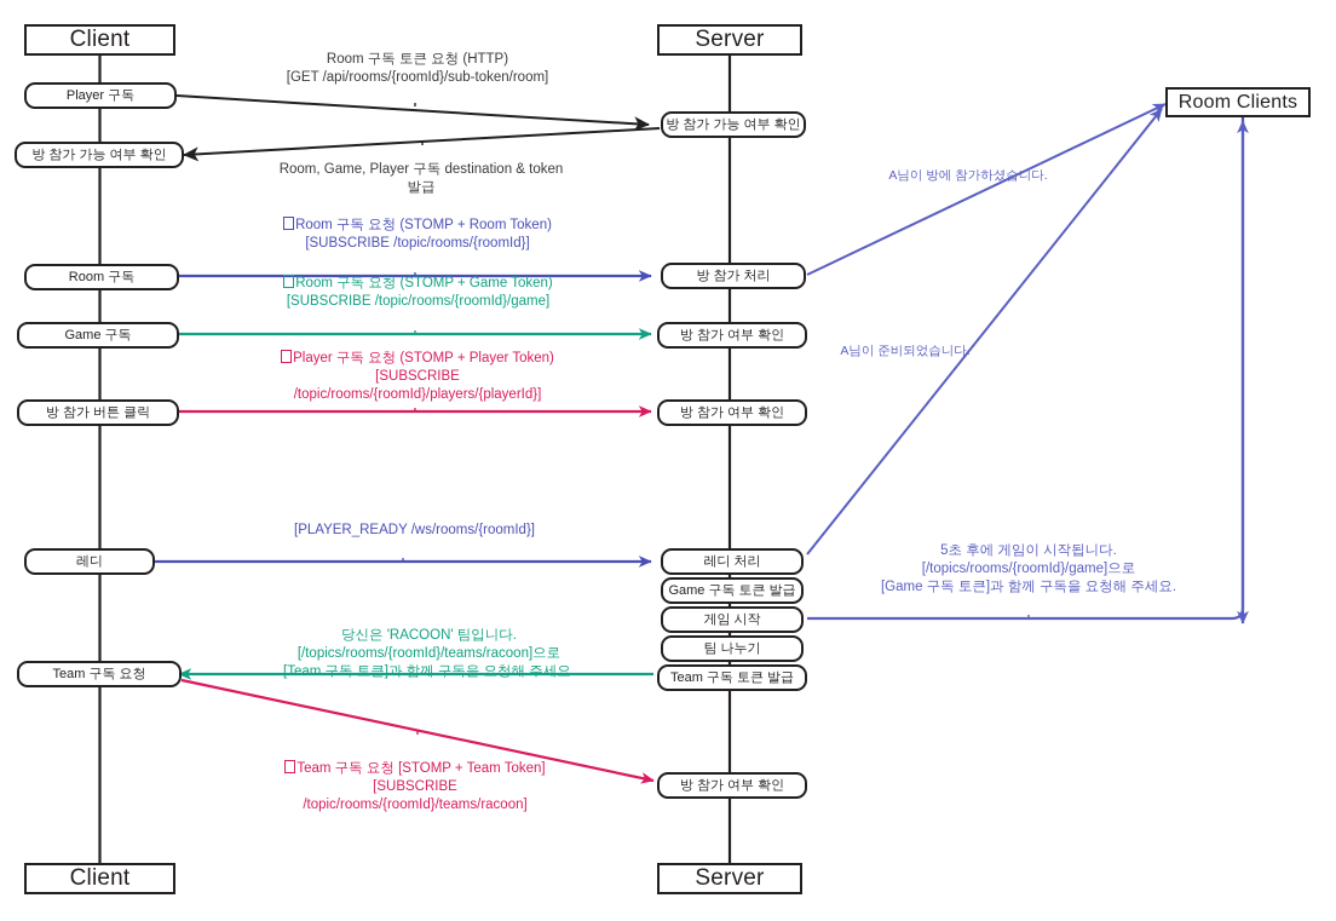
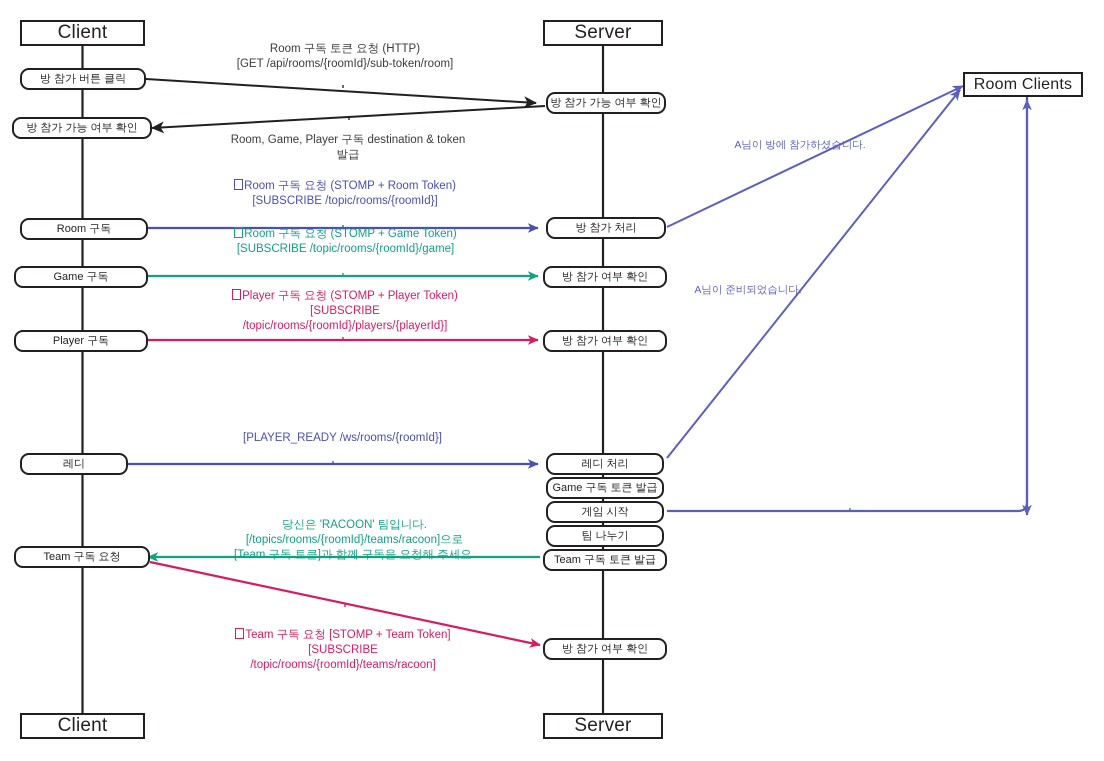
  Client
  Server
  Room Clients
  Client
  Server
- Player 구독
+ 방 참가 버튼 클릭
  방 참가 가능 여부 확인
  Room 구독
  Game 구독
- 방 참가 버튼 클릭
+ Player 구독
  레디
  Team 구독 요청
  방 참가 가능 여부 확인
  방 참가 처리
  방 참가 여부 확인
  방 참가 여부 확인
  레디 처리
  Game 구독 토큰 발급
  게임 시작
  팀 나누기
  Team 구독 토큰 발급
  방 참가 여부 확인
  Room 구독 토큰 요청 (HTTP)
  [GET /api/rooms/{roomId}/sub-token/room]
  Room, Game, Player 구독 destination & token
  발급
  Room 구독 요청 (STOMP + Room Token)
  [SUBSCRIBE /topic/rooms/{roomId}]
  Room 구독 요청 (STOMP + Game Token)
  [SUBSCRIBE /topic/rooms/{roomId}/game]
  Player 구독 요청 (STOMP + Player Token)
  [SUBSCRIBE
  /topic/rooms/{roomId}/players/{playerId}]
  [PLAYER_READY /ws/rooms/{roomId}]
  당신은 'RACOON' 팀입니다.
  [/topics/rooms/{roomId}/teams/racoon]으로
  [Team 구독 토큰]과 함께 구독을 요청해 주세요.
  Team 구독 요청 [STOMP + Team Token]
  [SUBSCRIBE
  /topic/rooms/{roomId}/teams/racoon]
  A님이 방에 참가하셨습니다.
  A님이 준비되었습니다.
- 5초 후에 게임이 시작됩니다.
- [/topics/rooms/{roomId}/game]으로
- [Game 구독 토큰]과 함께 구독을 요청해 주세요.
